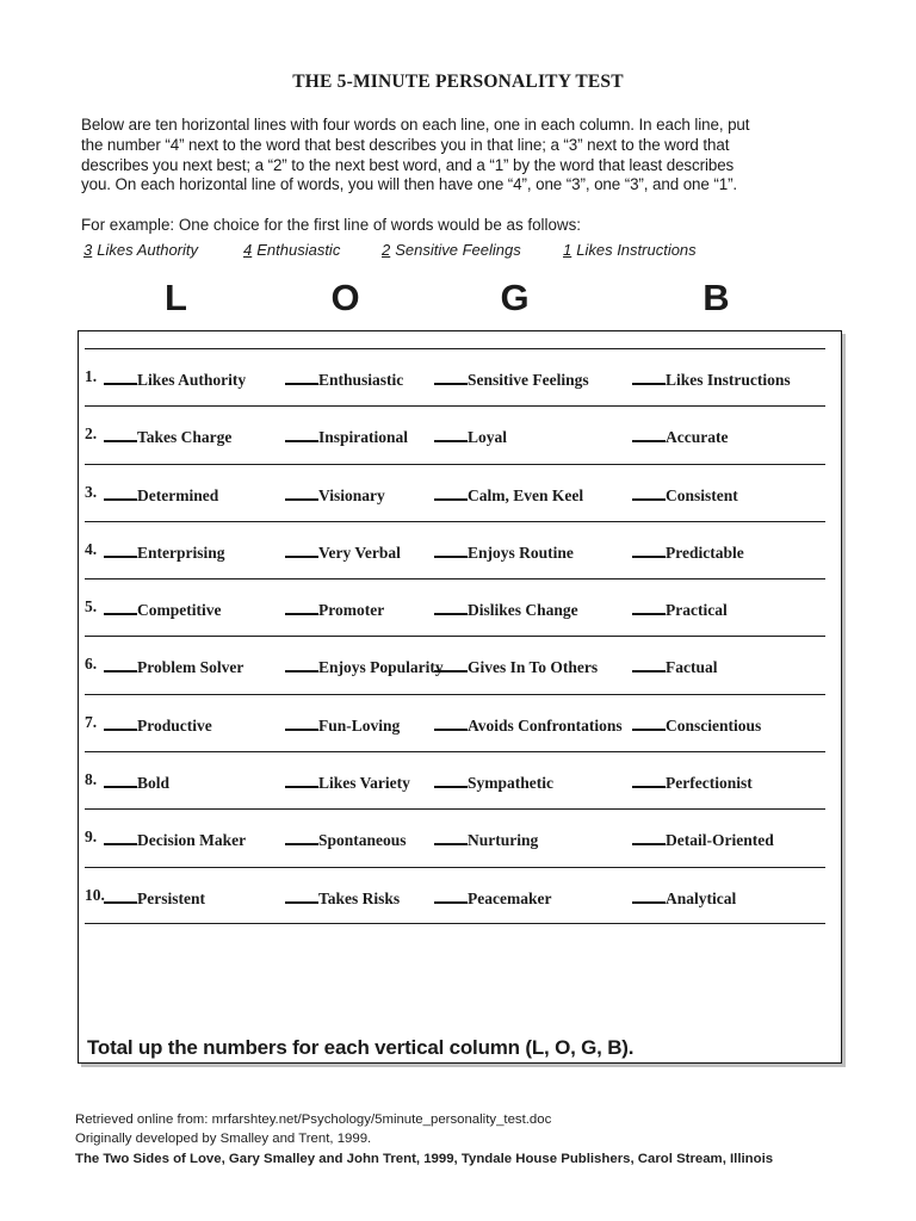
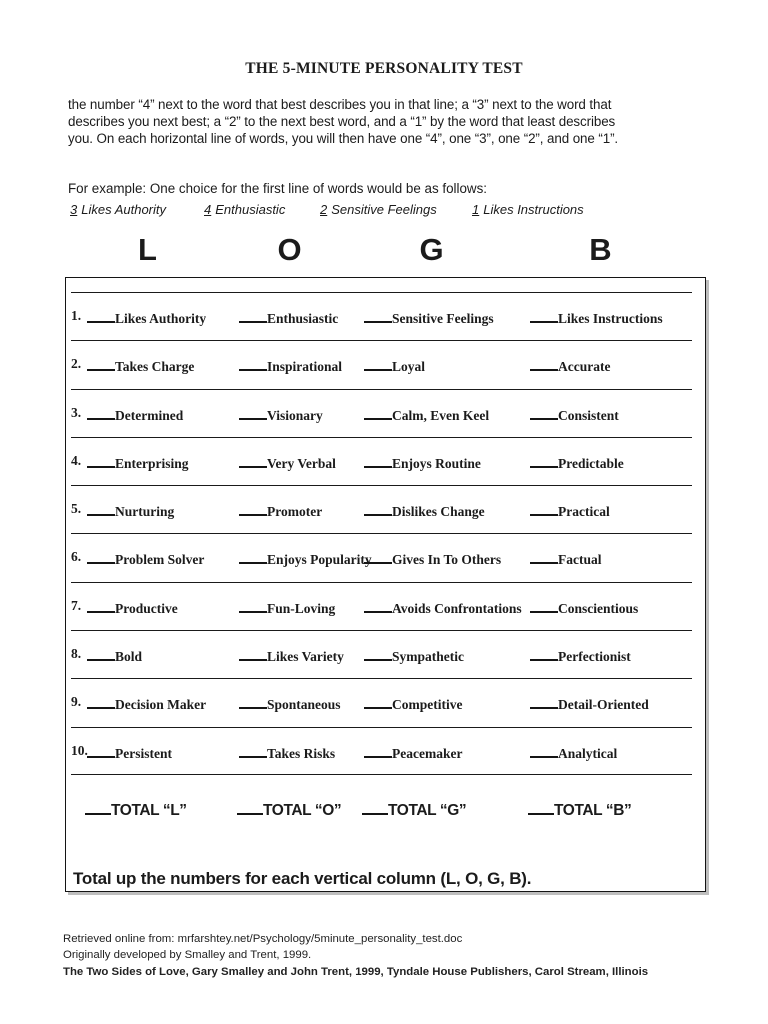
  THE 5-MINUTE PERSONALITY TEST
- Below are ten horizontal lines with four words on each line, one in each column. In each line, put
  the number “4” next to the word that best describes you in that line; a “3” next to the word that
  describes you next best; a “2” to the next best word, and a “1” by the word that least describes
- you. On each horizontal line of words, you will then have one “4”, one “3”, one “3”, and one “1”.
+ you. On each horizontal line of words, you will then have one “4”, one “3”, one “2”, and one “1”.
  For example: One choice for the first line of words would be as follows:
  3 Likes Authority
  4 Enthusiastic
  2 Sensitive Feelings
  1 Likes Instructions
  L
  O
  G
  B
  1.
  Likes Authority
  Enthusiastic
  Sensitive Feelings
  Likes Instructions
  2.
  Takes Charge
  Inspirational
  Loyal
  Accurate
  3.
  Determined
  Visionary
  Calm, Even Keel
  Consistent
  4.
  Enterprising
  Very Verbal
  Enjoys Routine
  Predictable
  5.
- Competitive
+ Nurturing
  Promoter
  Dislikes Change
  Practical
  6.
  Problem Solver
  Enjoys Popularity
  Gives In To Others
  Factual
  7.
  Productive
  Fun-Loving
  Avoids Confrontations
  Conscientious
  8.
  Bold
  Likes Variety
  Sympathetic
  Perfectionist
  9.
  Decision Maker
  Spontaneous
- Nurturing
+ Competitive
  Detail-Oriented
  10.
  Persistent
  Takes Risks
  Peacemaker
  Analytical
+ TOTAL “L”
+ TOTAL “O”
+ TOTAL “G”
+ TOTAL “B”
  Total up the numbers for each vertical column (L, O, G, B).
  Retrieved online from: mrfarshtey.net/Psychology/5minute_personality_test.doc
  Originally developed by Smalley and Trent, 1999.
  The Two Sides of Love, Gary Smalley and John Trent, 1999, Tyndale House Publishers, Carol Stream, Illinois
